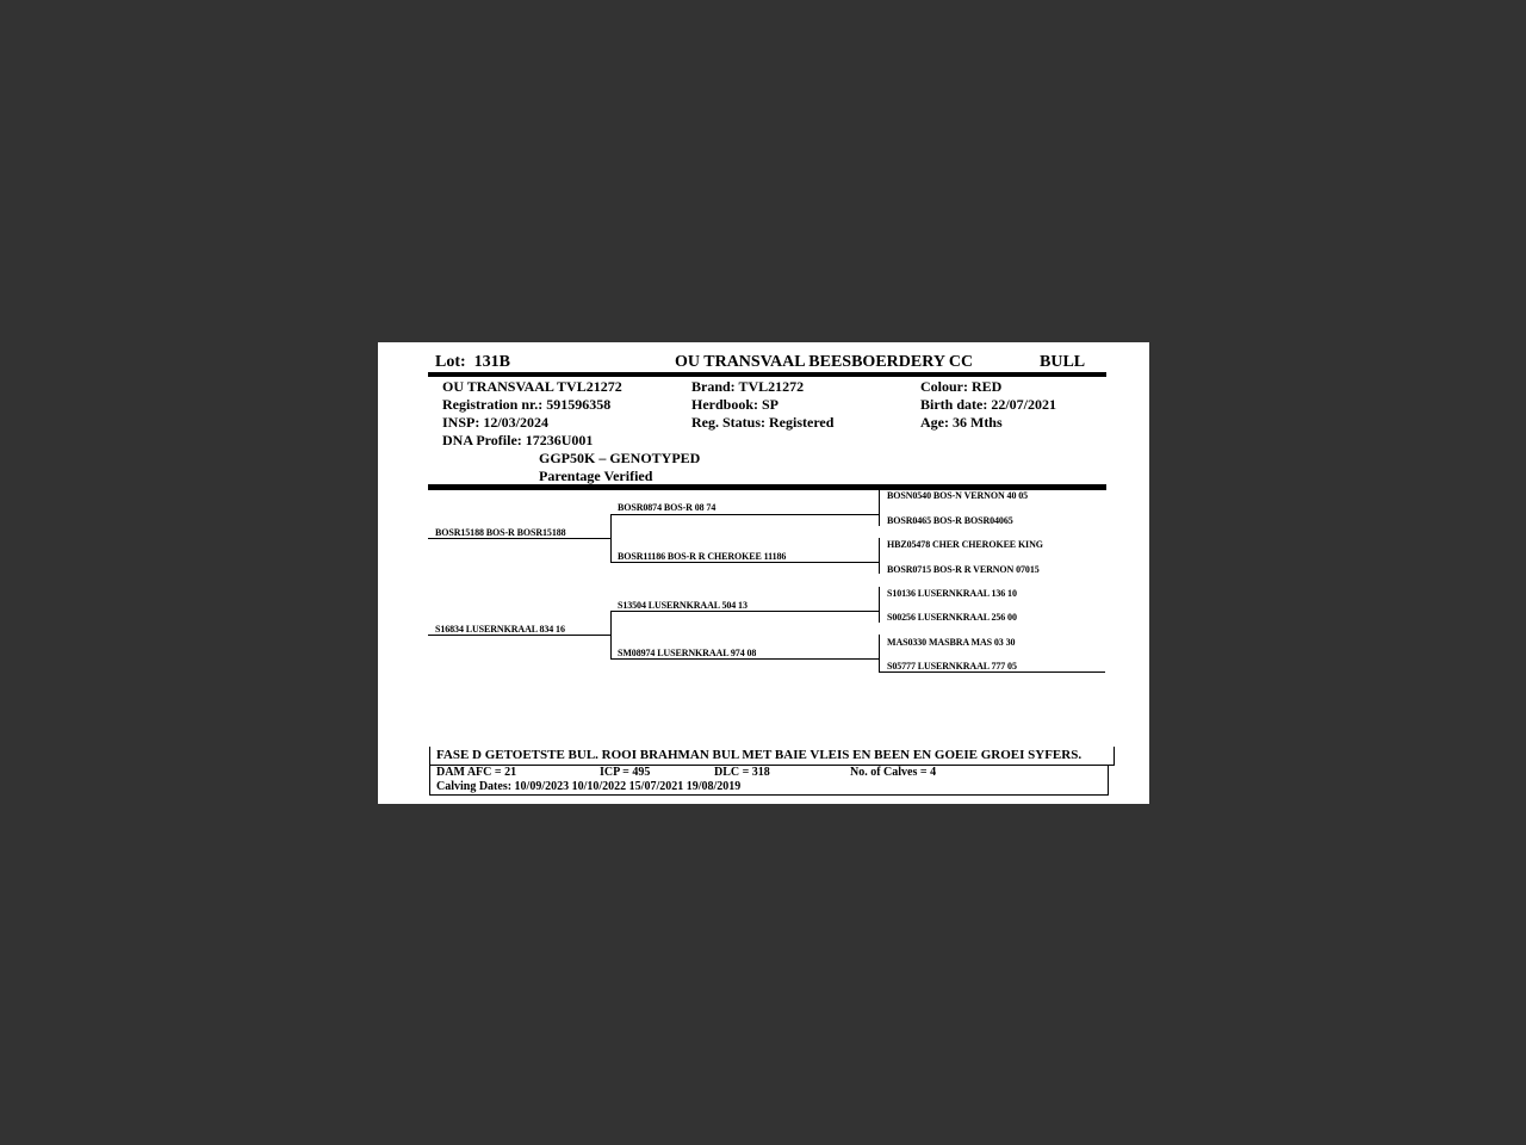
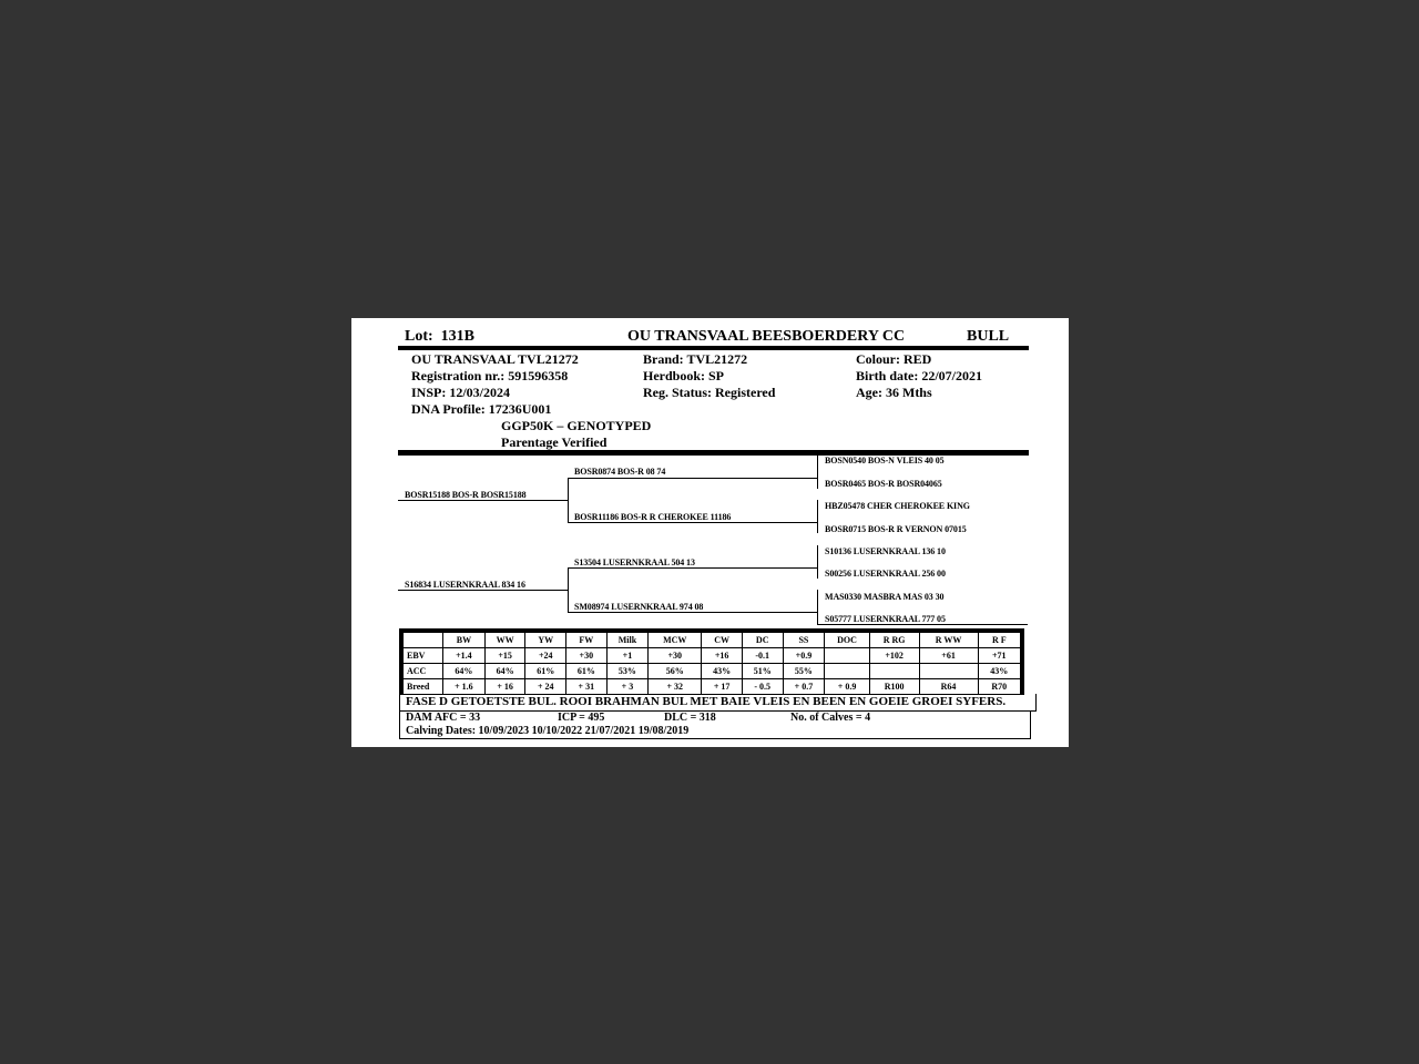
  Lot: 131B
  OU TRANSVAAL BEESBOERDERY CC
  BULL
  OU TRANSVAAL TVL21272
  Registration nr.: 591596358
  INSP: 12/03/2024
  DNA Profile: 17236U001
  GGP50K – GENOTYPED
  Parentage Verified
  Brand: TVL21272
  Herdbook: SP
  Reg. Status: Registered
  Colour: RED
  Birth date: 22/07/2021
  Age: 36 Mths
  BOSR15188 BOS-R BOSR15188
  S16834 LUSERNKRAAL 834 16
  BOSR0874 BOS-R 08 74
  BOSR11186 BOS-R R CHEROKEE 11186
  S13504 LUSERNKRAAL 504 13
  SM08974 LUSERNKRAAL 974 08
- BOSN0540 BOS-N VERNON 40 05
+ BOSN0540 BOS-N VLEIS 40 05
  BOSR0465 BOS-R BOSR04065
  HBZ05478 CHER CHEROKEE KING
  BOSR0715 BOS-R R VERNON 07015
  S10136 LUSERNKRAAL 136 10
  S00256 LUSERNKRAAL 256 00
  MAS0330 MASBRA MAS 03 30
  S05777 LUSERNKRAAL 777 05
+ 	BW	WW	YW	FW	Milk	MCW	CW	DC	SS	DOC	R RG	R WW	R F
+ EBV	+1.4	+15	+24	+30	+1	+30	+16	-0.1	+0.9		+102	+61	+71
+ ACC	64%	64%	61%	61%	53%	56%	43%	51%	55%				43%
+ Breed	+ 1.6	+ 16	+ 24	+ 31	+ 3	+ 32	+ 17	- 0.5	+ 0.7	+ 0.9	R100	R64	R70
  FASE D GETOETSTE BUL. ROOI BRAHMAN BUL MET BAIE VLEIS EN BEEN EN GOEIE GROEI SYFERS.
- DAM AFC = 21
+ DAM AFC = 33
  ICP = 495
  DLC = 318
  No. of Calves = 4
- Calving Dates: 10/09/2023 10/10/2022 15/07/2021 19/08/2019
+ Calving Dates: 10/09/2023 10/10/2022 21/07/2021 19/08/2019
